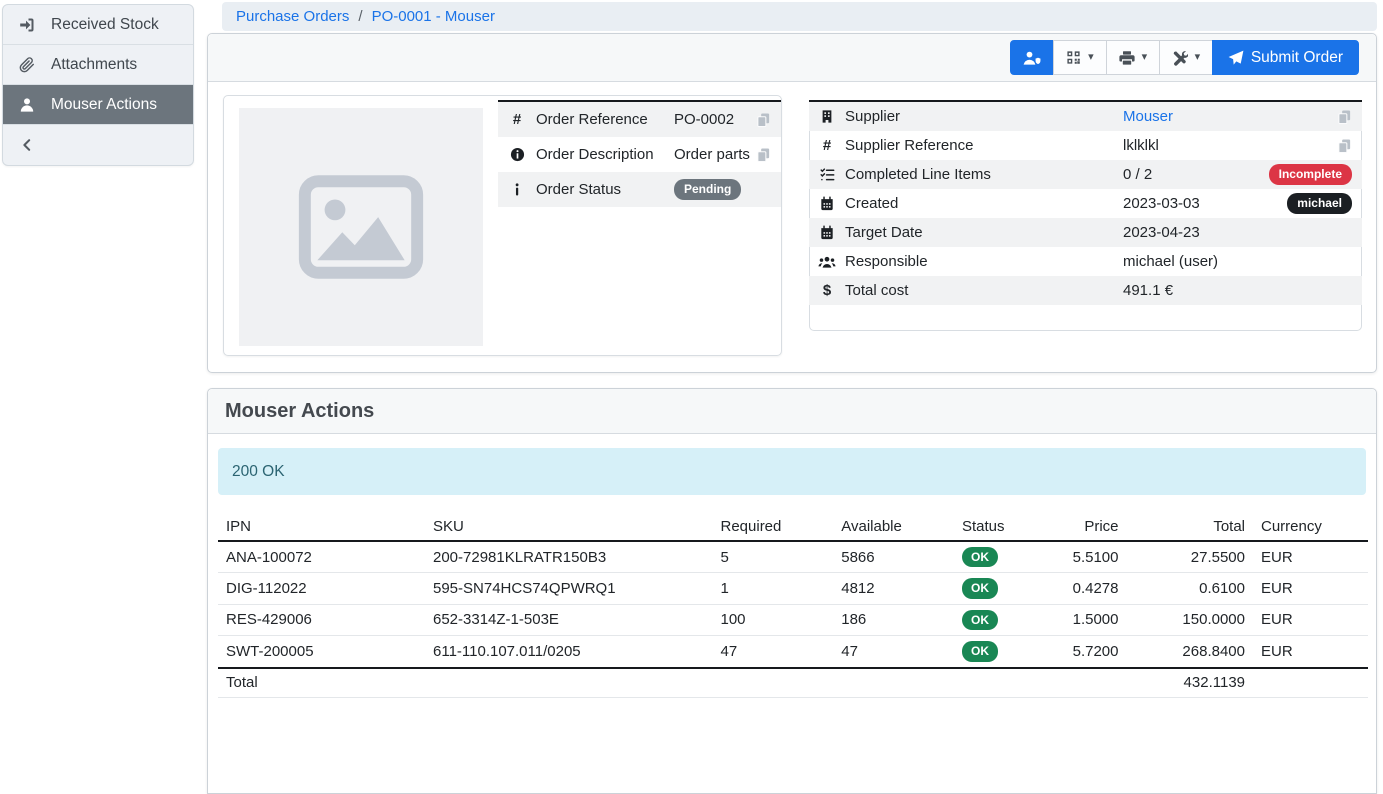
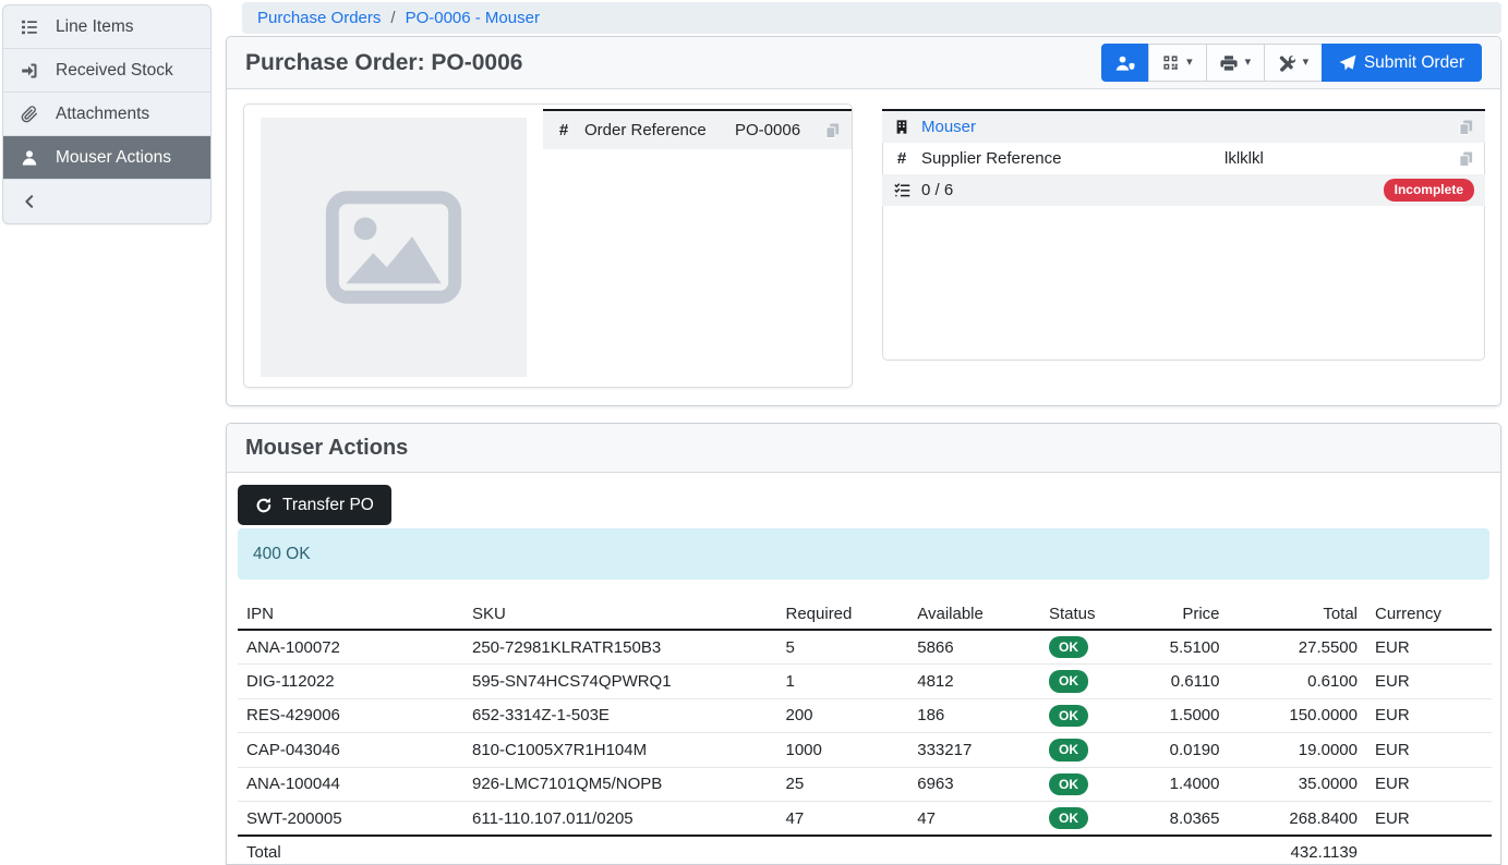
+ Line Items
  Received Stock
  Attachments
  Mouser Actions
  Purchase Orders
  /
- PO-0001 - Mouser
+ PO-0006 - Mouser
+ Purchase Order: PO-0006
  ▾
  ▾
  ▾
  Submit Order
  #
  Order Reference
- PO-0002
+ PO-0006
- Order Description
- Order parts
- Order Status
- Pending
- Supplier
  Mouser
  #
  Supplier Reference
  lklklkl
- Completed Line Items
- 0 / 2
+ 0 / 6
  Incomplete
- Created
- 2023-03-03
- michael
- Target Date
- 2023-04-23
- Responsible
- michael (user)
- $
- Total cost
- 491.1 €
  Mouser Actions
+ Transfer PO
- 200 OK
+ 400 OK
  IPN	SKU	Required	Available	Status	Price	Total	Currency
- ANA-100072	200-72981KLRATR150B3	5	5866	OK	5.5100	27.5500	EUR
+ ANA-100072	250-72981KLRATR150B3	5	5866	OK	5.5100	27.5500	EUR
- DIG-112022	595-SN74HCS74QPWRQ1	1	4812	OK	0.4278	0.6100	EUR
+ DIG-112022	595-SN74HCS74QPWRQ1	1	4812	OK	0.6110	0.6100	EUR
- RES-429006	652-3314Z-1-503E	100	186	OK	1.5000	150.0000	EUR
+ RES-429006	652-3314Z-1-503E	200	186	OK	1.5000	150.0000	EUR
+ CAP-043046	810-C1005X7R1H104M	1000	333217	OK	0.0190	19.0000	EUR
+ ANA-100044	926-LMC7101QM5/NOPB	25	6963	OK	1.4000	35.0000	EUR
- SWT-200005	611-110.107.011/0205	47	47	OK	5.7200	268.8400	EUR
+ SWT-200005	611-110.107.011/0205	47	47	OK	8.0365	268.8400	EUR
  Total						432.1139
